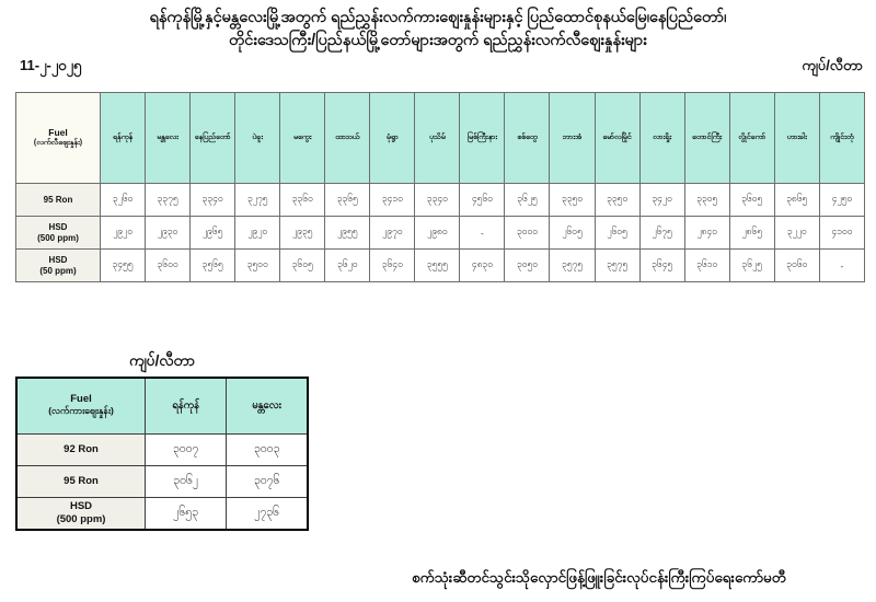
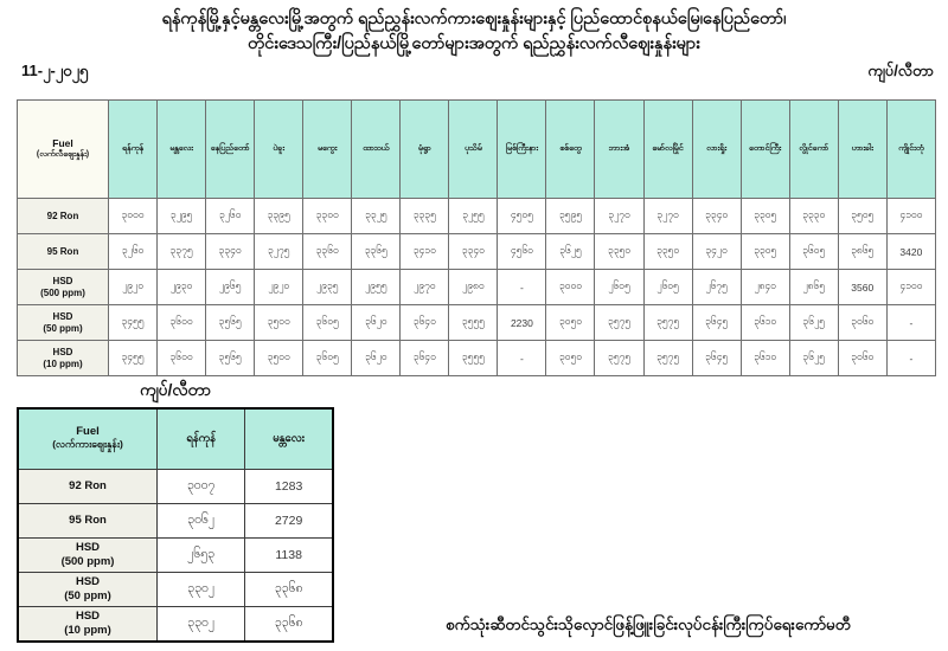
  ရန်ကုန်မြို့နှင့်မန္တလေးမြို့အတွက် ရည်ညွှန်းလက်ကားဈေးနှုန်းများနှင့် ပြည်ထောင်စုနယ်မြေ၊နေပြည်တော်၊
  တိုင်းဒေသကြီး/ပြည်နယ်မြို့တော်များအတွက် ရည်ညွှန်းလက်လီဈေးနှုန်းများ
  11-၂-၂၀၂၅
  ကျပ်/လီတာ
+ 92 Ron	၃၀၀၀	၃၂၉၅	၃၂၆၀	၃၃၉၅	၃၃၀၀	၃၃၂၅	၃၃၃၅	၃၂၅၅	၄၅၀၅	၃၅၉၅	၃၂၇၀	၃၂၇၀	၃၃၄၀	၃၃၀၅	၃၃၃၀	၃၅၀၅	၄၁၀၀
- 95 Ron	၃၂၆၀	၃၃၇၅	၃၃၄၀	၃၂၇၅	၃၃၆၀	၃၃၆၅	၃၄၁၀	၃၃၄၀	၄၅၆၀	၃၆၂၅	၃၃၅၀	၃၃၅၀	၃၄၂၀	၃၃၀၅	၃၆၀၅	၃၈၆၅	၄၂၅၀
+ 95 Ron	၃၂၆၀	၃၃၇၅	၃၃၄၀	၃၂၇၅	၃၃၆၀	၃၃၆၅	၃၄၁၀	၃၃၄၀	၄၅၆၀	၃၆၂၅	၃၃၅၀	၃၃၅၀	၃၄၂၀	၃၃၀၅	၃၆၀၅	၃၈၆၅	3420
- HSD(500 ppm)	၂၉၂၀	၂၉၃၀	၂၉၆၅	၂၉၂၀	၂၉၃၅	၂၉၅၅	၂၉၇၀	၂၉၈၀	-	၃၀၀၀	၂၆၀၅	၂၆၀၅	၂၆၇၅	၂၈၄၀	၂၈၆၅	၃၂၂၀	၄၁၀၀
+ HSD(500 ppm)	၂၉၂၀	၂၉၃၀	၂၉၆၅	၂၉၂၀	၂၉၃၅	၂၉၅၅	၂၉၇၀	၂၉၈၀	-	၃၀၀၀	၂၆၀၅	၂၆၀၅	၂၆၇၅	၂၈၄၀	၂၈၆၅	3560	၄၁၀၀
- HSD(50 ppm)	၃၄၅၅	၃၆၀၀	၃၅၆၅	၃၅၀၀	၃၆၀၅	၃၆၂၀	၃၆၄၀	၃၅၅၅	၄၈၃၀	၃၀၅၀	၃၅၇၅	၃၅၇၅	၃၆၄၅	၃၆၁၀	၃၆၂၅	၃၀၆၀	-
+ HSD(50 ppm)	၃၄၅၅	၃၆၀၀	၃၅၆၅	၃၅၀၀	၃၆၀၅	၃၆၂၀	၃၆၄၀	၃၅၅၅	2230	၃၀၅၀	၃၅၇၅	၃၅၇၅	၃၆၄၅	၃၆၁၀	၃၆၂၅	၃၀၆၀	-
+ HSD(10 ppm)	၃၄၅၅	၃၆၀၀	၃၅၆၅	၃၅၀၀	၃၆၀၅	၃၆၂၀	၃၆၄၀	၃၅၅၅	-	၃၀၅၀	၃၅၇၅	၃၅၇၅	၃၆၄၅	၃၆၁၀	၃၆၂၅	၃၀၆၀	-
  ကျပ်/လီတာ
  Fuel(လက်ကားဈေးနှုန်း)	ရန်ကုန်	မန္တလေး
- 92 Ron	၃၀၀၇	၃၀၀၃
+ 92 Ron	၃၀၀၇	1283
- 95 Ron	၃၀၆၂	၃၀၇၆
+ 95 Ron	၃၀၆၂	2729
- HSD(500 ppm)	၂၆၅၃	၂၇၃၆
+ HSD(500 ppm)	၂၆၅၃	1138
+ HSD(50 ppm)	၃၃၀၂	၃၃၆၈
+ HSD(10 ppm)	၃၃၀၂	၃၃၆၈
  စက်သုံးဆီတင်သွင်းသိုလှောင်ဖြန့်ဖြူးခြင်းလုပ်ငန်းကြီးကြပ်ရေးကော်မတီ
